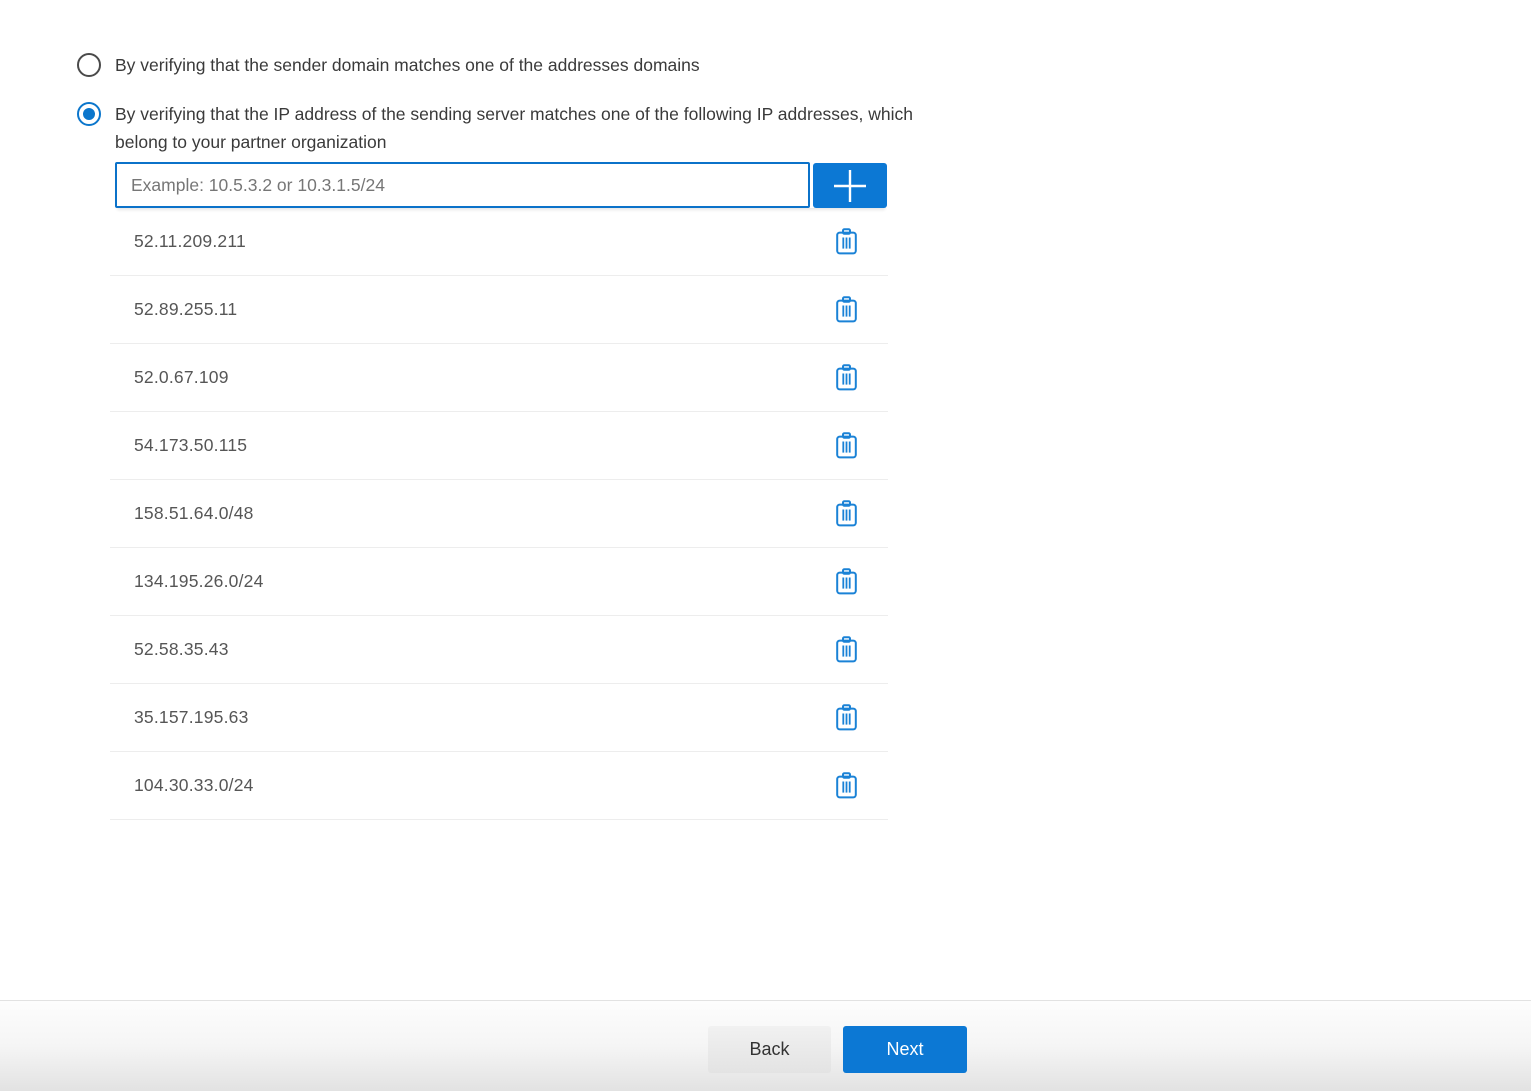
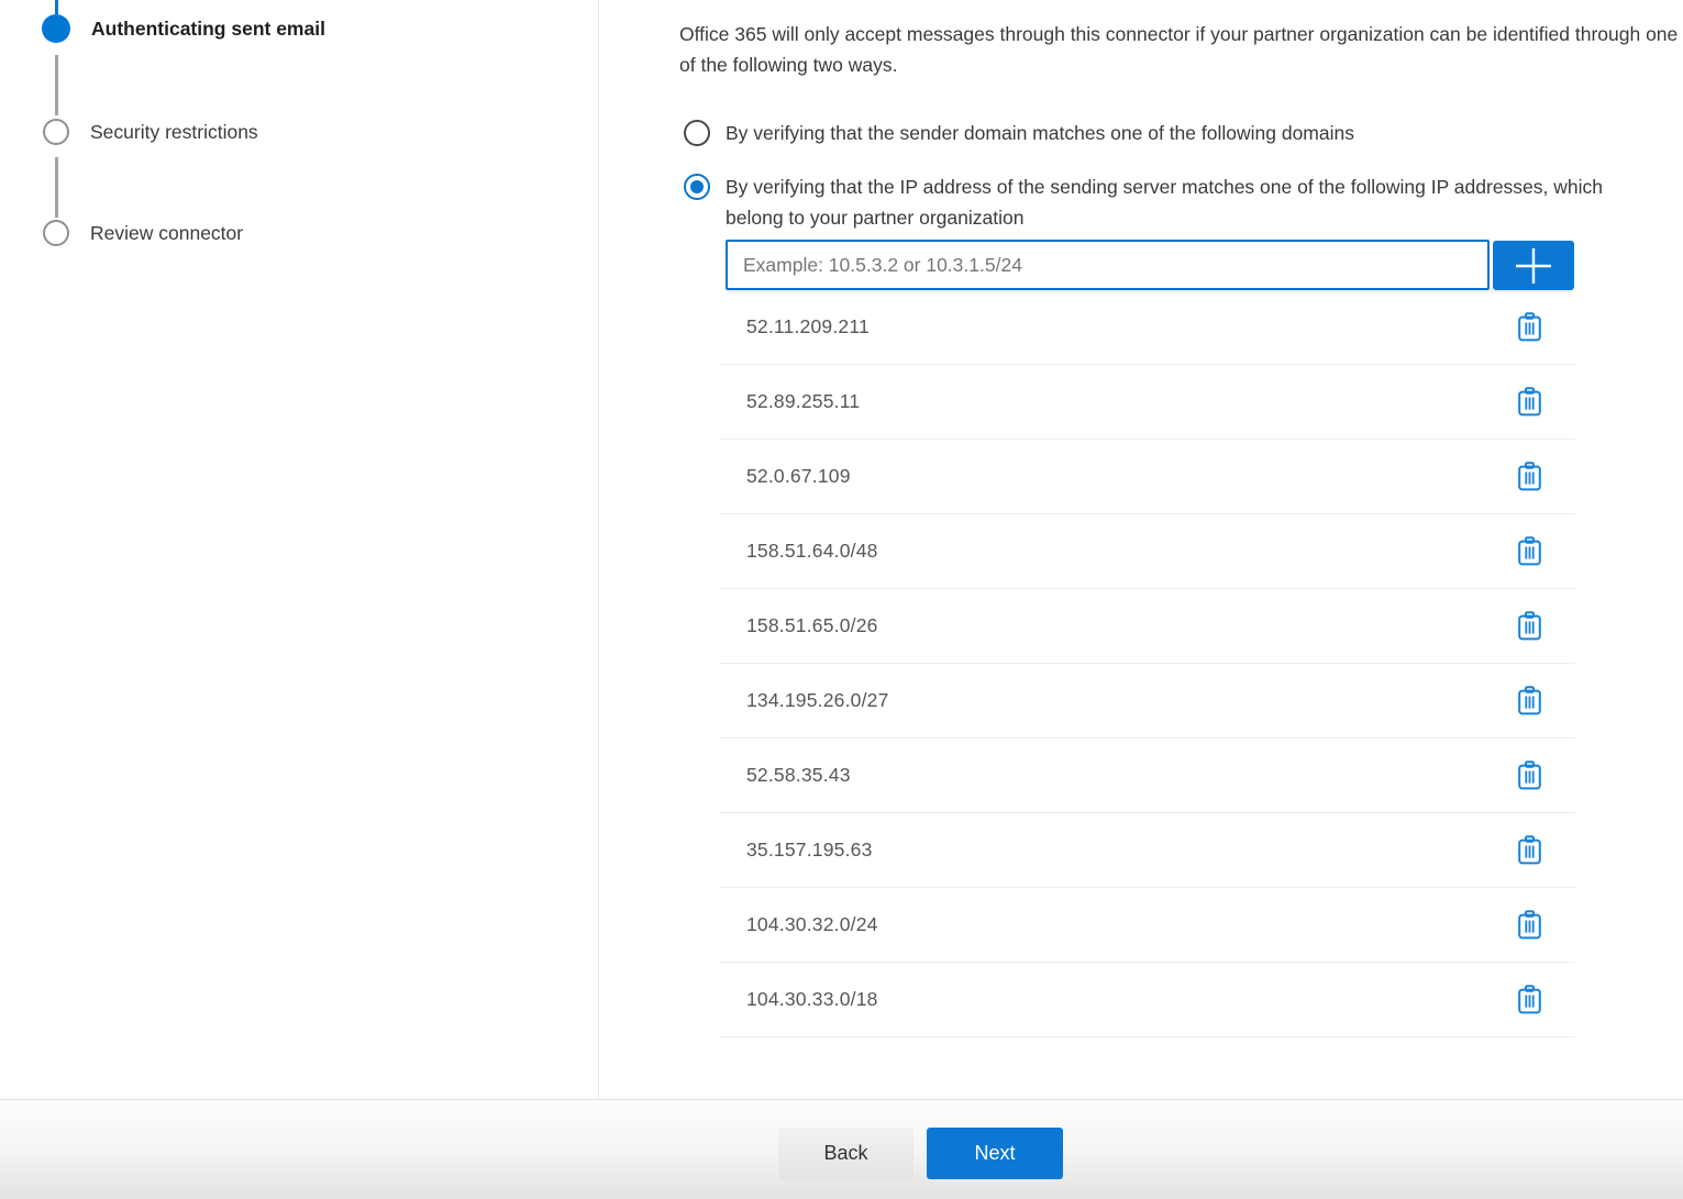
+ Authenticating sent email
+ Security restrictions
+ Review connector
+ Office 365 will only accept messages through this connector if your partner organization can be identified through one of the following two ways.
- By verifying that the sender domain matches one of the addresses domains
+ By verifying that the sender domain matches one of the following domains
  By verifying that the IP address of the sending server matches one of the following IP addresses, which belong to your partner organization
  Example: 10.5.3.2 or 10.3.1.5/24
  52.11.209.211
  52.89.255.11
  52.0.67.109
- 54.173.50.115
  158.51.64.0/48
+ 158.51.65.0/26
- 134.195.26.0/24
+ 134.195.26.0/27
  52.58.35.43
  35.157.195.63
+ 104.30.32.0/24
- 104.30.33.0/24
+ 104.30.33.0/18
  Back
  Next
